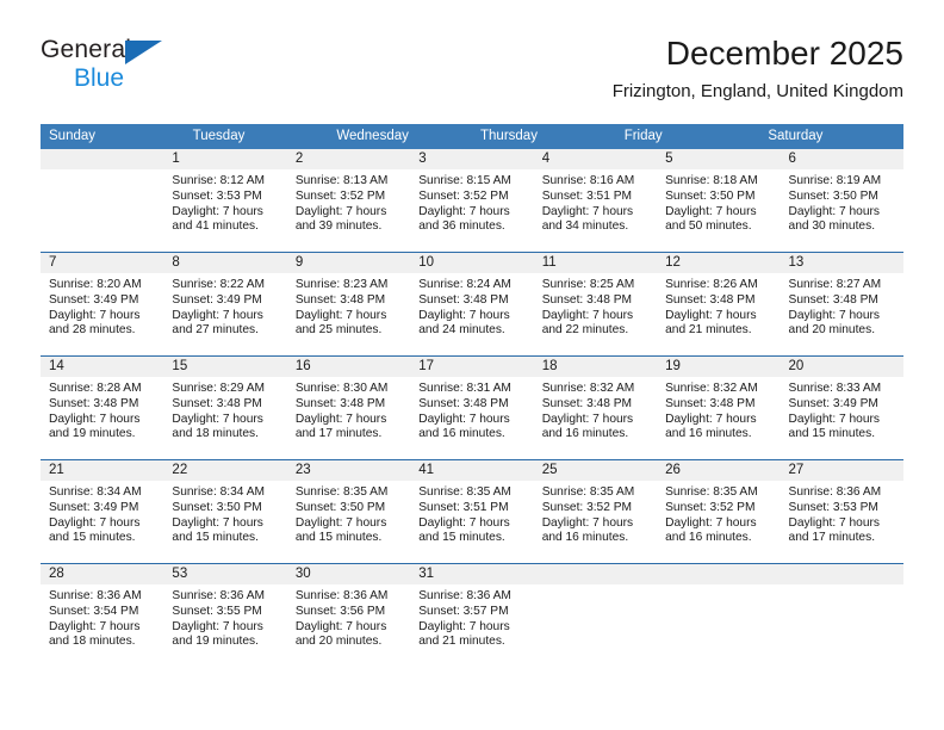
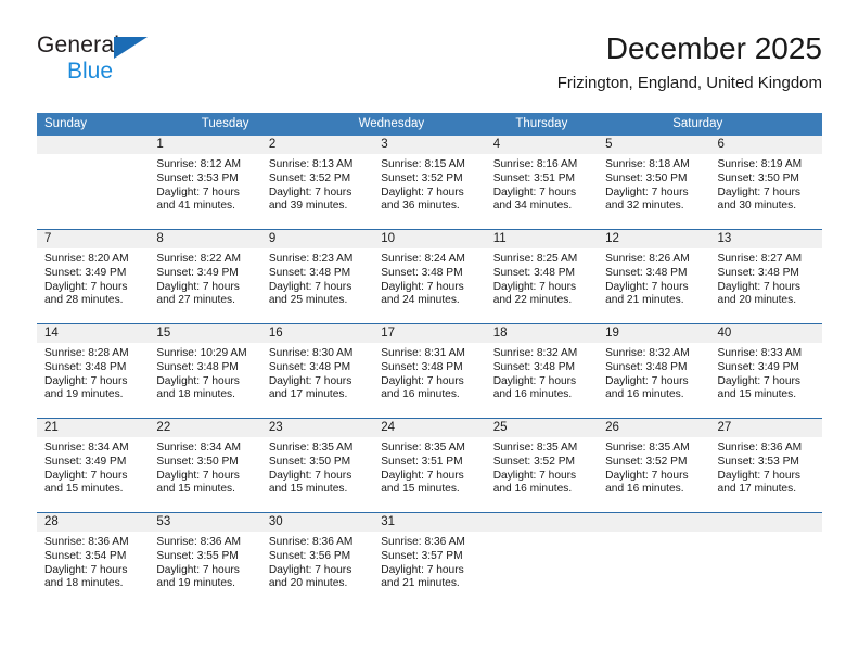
  General
  Blue
  December 2025
  Frizington, England, United Kingdom
  Sunday
  Tuesday
  Wednesday
  Thursday
- Friday
  Saturday
  1
  Sunrise: 8:12 AM
  Sunset: 3:53 PM
  Daylight: 7 hours
  and 41 minutes.
  2
  Sunrise: 8:13 AM
  Sunset: 3:52 PM
  Daylight: 7 hours
  and 39 minutes.
  3
  Sunrise: 8:15 AM
  Sunset: 3:52 PM
  Daylight: 7 hours
  and 36 minutes.
  4
  Sunrise: 8:16 AM
  Sunset: 3:51 PM
  Daylight: 7 hours
  and 34 minutes.
  5
  Sunrise: 8:18 AM
  Sunset: 3:50 PM
  Daylight: 7 hours
- and 50 minutes.
+ and 32 minutes.
  6
  Sunrise: 8:19 AM
  Sunset: 3:50 PM
  Daylight: 7 hours
  and 30 minutes.
  7
  Sunrise: 8:20 AM
  Sunset: 3:49 PM
  Daylight: 7 hours
  and 28 minutes.
  8
  Sunrise: 8:22 AM
  Sunset: 3:49 PM
  Daylight: 7 hours
  and 27 minutes.
  9
  Sunrise: 8:23 AM
  Sunset: 3:48 PM
  Daylight: 7 hours
  and 25 minutes.
  10
  Sunrise: 8:24 AM
  Sunset: 3:48 PM
  Daylight: 7 hours
  and 24 minutes.
  11
  Sunrise: 8:25 AM
  Sunset: 3:48 PM
  Daylight: 7 hours
  and 22 minutes.
  12
  Sunrise: 8:26 AM
  Sunset: 3:48 PM
  Daylight: 7 hours
  and 21 minutes.
  13
  Sunrise: 8:27 AM
  Sunset: 3:48 PM
  Daylight: 7 hours
  and 20 minutes.
  14
  Sunrise: 8:28 AM
  Sunset: 3:48 PM
  Daylight: 7 hours
  and 19 minutes.
  15
- Sunrise: 8:29 AM
+ Sunrise: 10:29 AM
  Sunset: 3:48 PM
  Daylight: 7 hours
  and 18 minutes.
  16
  Sunrise: 8:30 AM
  Sunset: 3:48 PM
  Daylight: 7 hours
  and 17 minutes.
  17
  Sunrise: 8:31 AM
  Sunset: 3:48 PM
  Daylight: 7 hours
  and 16 minutes.
  18
  Sunrise: 8:32 AM
  Sunset: 3:48 PM
  Daylight: 7 hours
  and 16 minutes.
  19
  Sunrise: 8:32 AM
  Sunset: 3:48 PM
  Daylight: 7 hours
  and 16 minutes.
- 20
+ 40
  Sunrise: 8:33 AM
  Sunset: 3:49 PM
  Daylight: 7 hours
  and 15 minutes.
  21
  Sunrise: 8:34 AM
  Sunset: 3:49 PM
  Daylight: 7 hours
  and 15 minutes.
  22
  Sunrise: 8:34 AM
  Sunset: 3:50 PM
  Daylight: 7 hours
  and 15 minutes.
  23
  Sunrise: 8:35 AM
  Sunset: 3:50 PM
  Daylight: 7 hours
  and 15 minutes.
- 41
+ 24
  Sunrise: 8:35 AM
  Sunset: 3:51 PM
  Daylight: 7 hours
  and 15 minutes.
  25
  Sunrise: 8:35 AM
  Sunset: 3:52 PM
  Daylight: 7 hours
  and 16 minutes.
  26
  Sunrise: 8:35 AM
  Sunset: 3:52 PM
  Daylight: 7 hours
  and 16 minutes.
  27
  Sunrise: 8:36 AM
  Sunset: 3:53 PM
  Daylight: 7 hours
  and 17 minutes.
  28
  Sunrise: 8:36 AM
  Sunset: 3:54 PM
  Daylight: 7 hours
  and 18 minutes.
  53
  Sunrise: 8:36 AM
  Sunset: 3:55 PM
  Daylight: 7 hours
  and 19 minutes.
  30
  Sunrise: 8:36 AM
  Sunset: 3:56 PM
  Daylight: 7 hours
  and 20 minutes.
  31
  Sunrise: 8:36 AM
  Sunset: 3:57 PM
  Daylight: 7 hours
  and 21 minutes.
